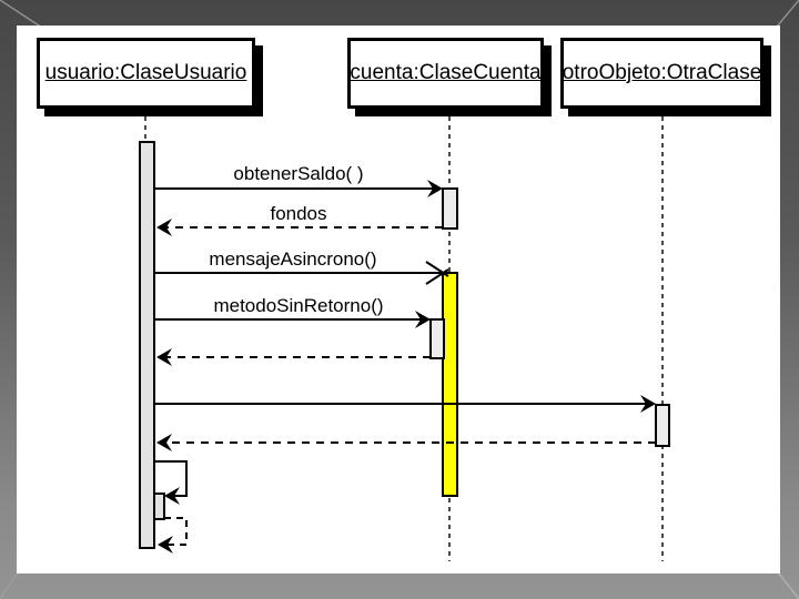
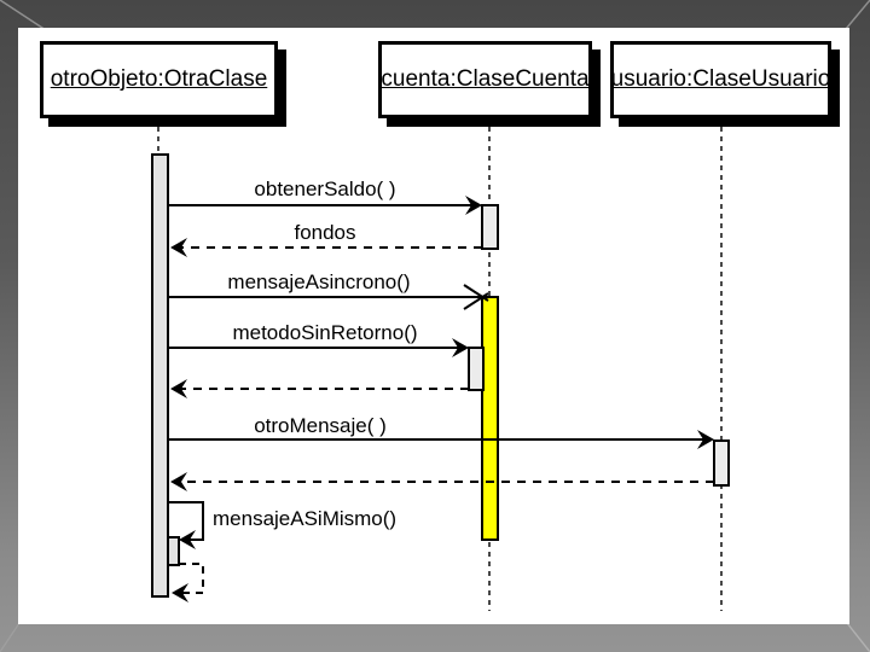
- usuario:ClaseUsuario
+ otroObjeto:OtraClase
  cuenta:ClaseCuenta
- otroObjeto:OtraClase
+ usuario:ClaseUsuario
  obtenerSaldo( )
  fondos
  mensajeAsincrono()
  metodoSinRetorno()
+ otroMensaje( )
+ mensajeASiMismo()
